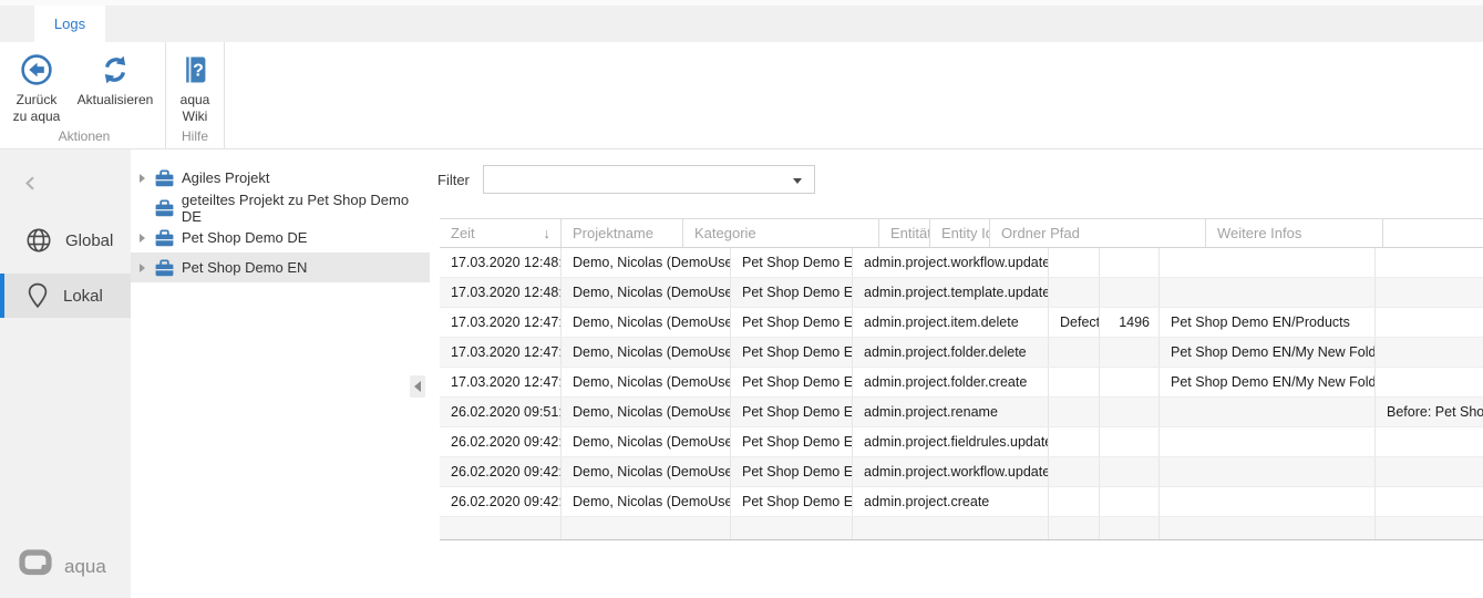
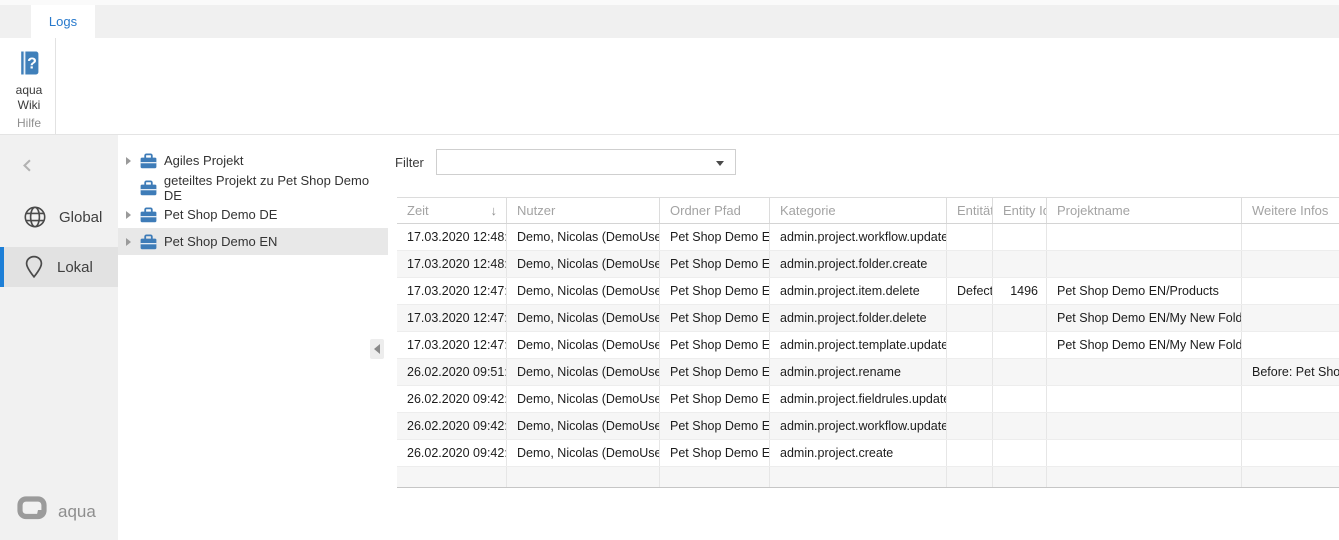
  Logs
- Zurück zu aqua
- Aktualisieren
- Aktionen
  ?
  aqua Wiki
  Hilfe
  Global
  Lokal
  aqua
  Agiles Projekt
  geteiltes Projekt zu Pet Shop Demo DE
  Pet Shop Demo DE
  Pet Shop Demo EN
  Filter
  Zeit
  ↓
+ Nutzer
- Projektname
+ Ordner Pfad
  Kategorie
  Entitä
  Entity I
- Ordner Pfad
+ Projektname
  Weitere Infos
  17.03.2020 12:48:
  Demo, Nicolas (DemoUse
  Pet Shop Demo E
  admin.project.workflow.update
  17.03.2020 12:48:
  Demo, Nicolas (DemoUse
  Pet Shop Demo E
- admin.project.template.update
+ admin.project.folder.create
  17.03.2020 12:47:
  Demo, Nicolas (DemoUse
  Pet Shop Demo E
  admin.project.item.delete
  Defect
  1496
  Pet Shop Demo EN/Products
  17.03.2020 12:47:
  Demo, Nicolas (DemoUse
  Pet Shop Demo E
  admin.project.folder.delete
  Pet Shop Demo EN/My New Fold
  17.03.2020 12:47:
  Demo, Nicolas (DemoUse
  Pet Shop Demo E
- admin.project.folder.create
+ admin.project.template.update
  Pet Shop Demo EN/My New Fold
  26.02.2020 09:51:
  Demo, Nicolas (DemoUse
  Pet Shop Demo E
  admin.project.rename
  Before: Pet Sho
  26.02.2020 09:42:
  Demo, Nicolas (DemoUse
  Pet Shop Demo E
  admin.project.fieldrules.update
  26.02.2020 09:42:
  Demo, Nicolas (DemoUse
  Pet Shop Demo E
  admin.project.workflow.update
  26.02.2020 09:42:
  Demo, Nicolas (DemoUse
  Pet Shop Demo E
  admin.project.create
